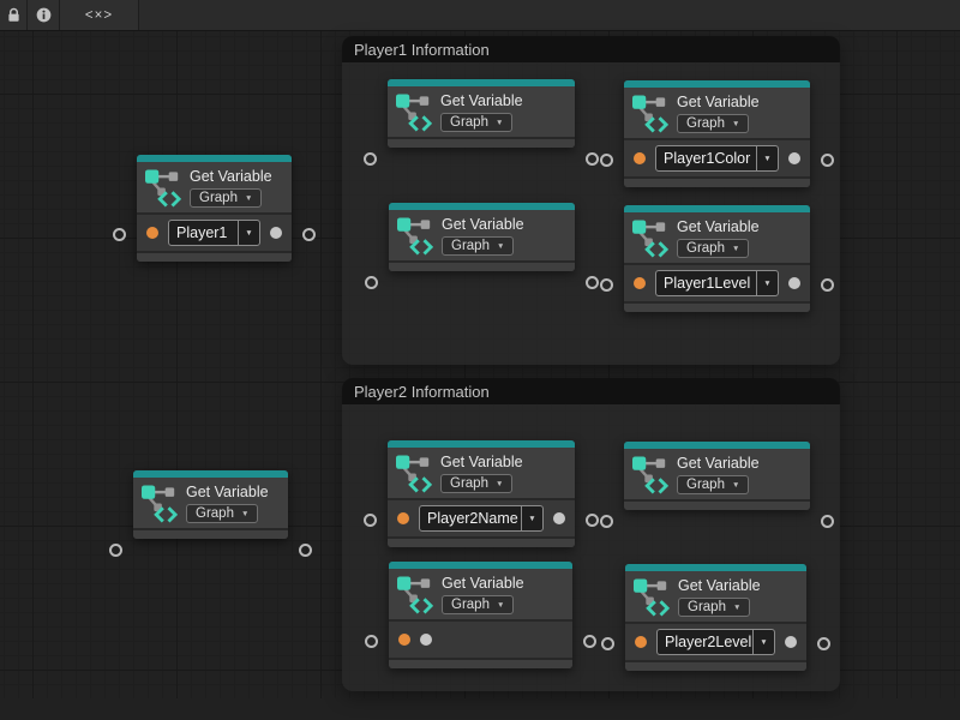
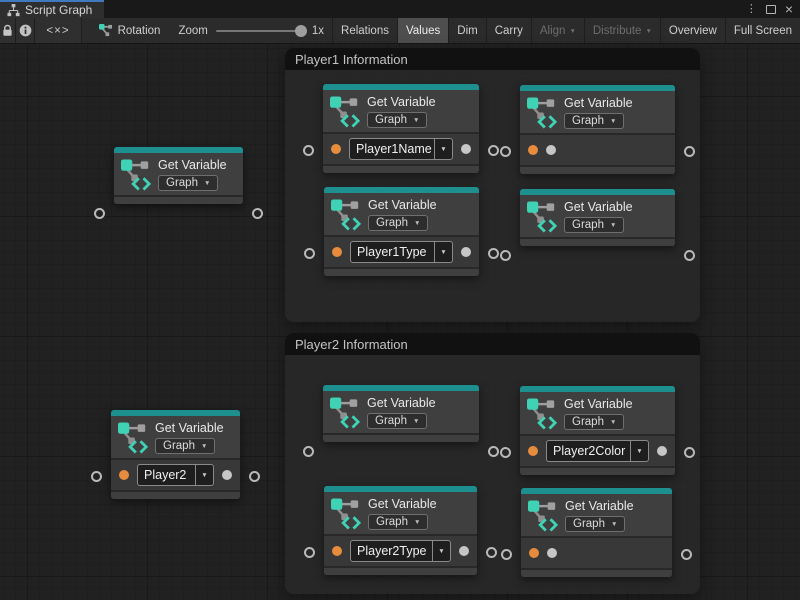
+ Script Graph
+ ⋮
+ ×
  <×>
+ Rotation
+ Zoom
+ 1x
+ Relations
+ Values
+ Dim
+ Carry
+ Align
+ Distribute
+ Overview
+ Full Screen
  Player1 Information
  Player2 Information
  Get Variable
  Graph
- Player1
  Get Variable
  Graph
+ Player1Name
  Get Variable
  Graph
- Player1Color
  Get Variable
  Graph
+ Player1Type
  Get Variable
  Graph
- Player1Level
  Get Variable
  Graph
+ Player2
  Get Variable
  Graph
- Player2Name
  Get Variable
  Graph
+ Player2Color
  Get Variable
  Graph
+ Player2Type
  Get Variable
  Graph
- Player2Level
